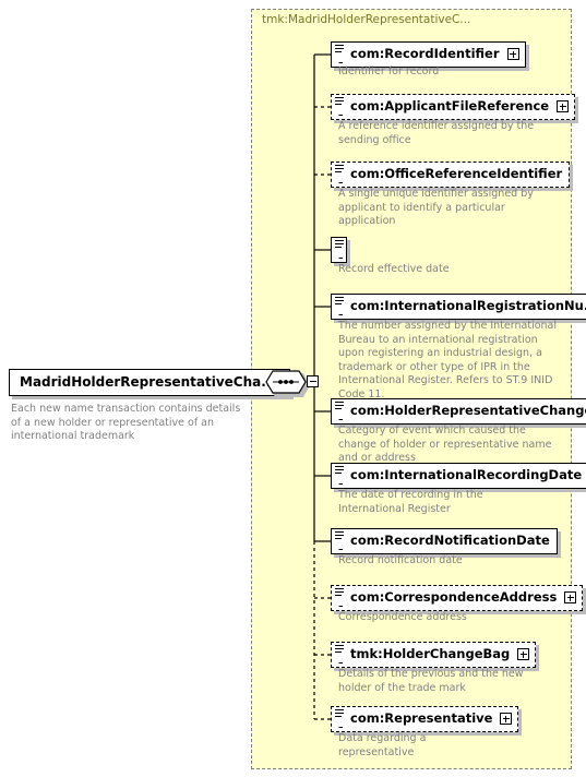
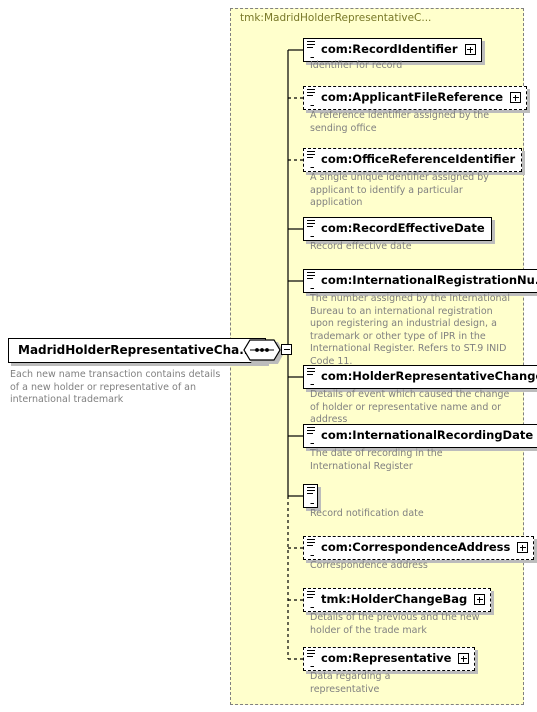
  tmk:MadridHolderRepresentativeC...
  MadridHolderRepresentativeCha.
  Each new name transaction contains details of a new holder or representative of an international trademark
  com:RecordIdentifier
  Identifier for record
  com:ApplicantFileReference
  A reference identifier assigned by the sending office
  com:OfficeReferenceIdentifier
  A single unique identifier assigned by applicant to identify a particular application
+ com:RecordEffectiveDate
  Record effective date
  com:InternationalRegistrationNu
  The number assigned by the International Bureau to an international registration upon registering an industrial design, a trademark or other type of IPR in the International Register. Refers to ST.9 INID Code 11.
  com:HolderRepresentativeChang
- Category of event which caused the change of holder or representative name and or address
+ Details of event which caused the change of holder or representative name and or address
  com:InternationalRecordingDate
  The date of recording in the International Register
- com:RecordNotificationDate
  Record notification date
  com:CorrespondenceAddress
  Correspondence address
  tmk:HolderChangeBag
  Details of the previous and the new holder of the trade mark
  com:Representative
  Data regarding a representative
